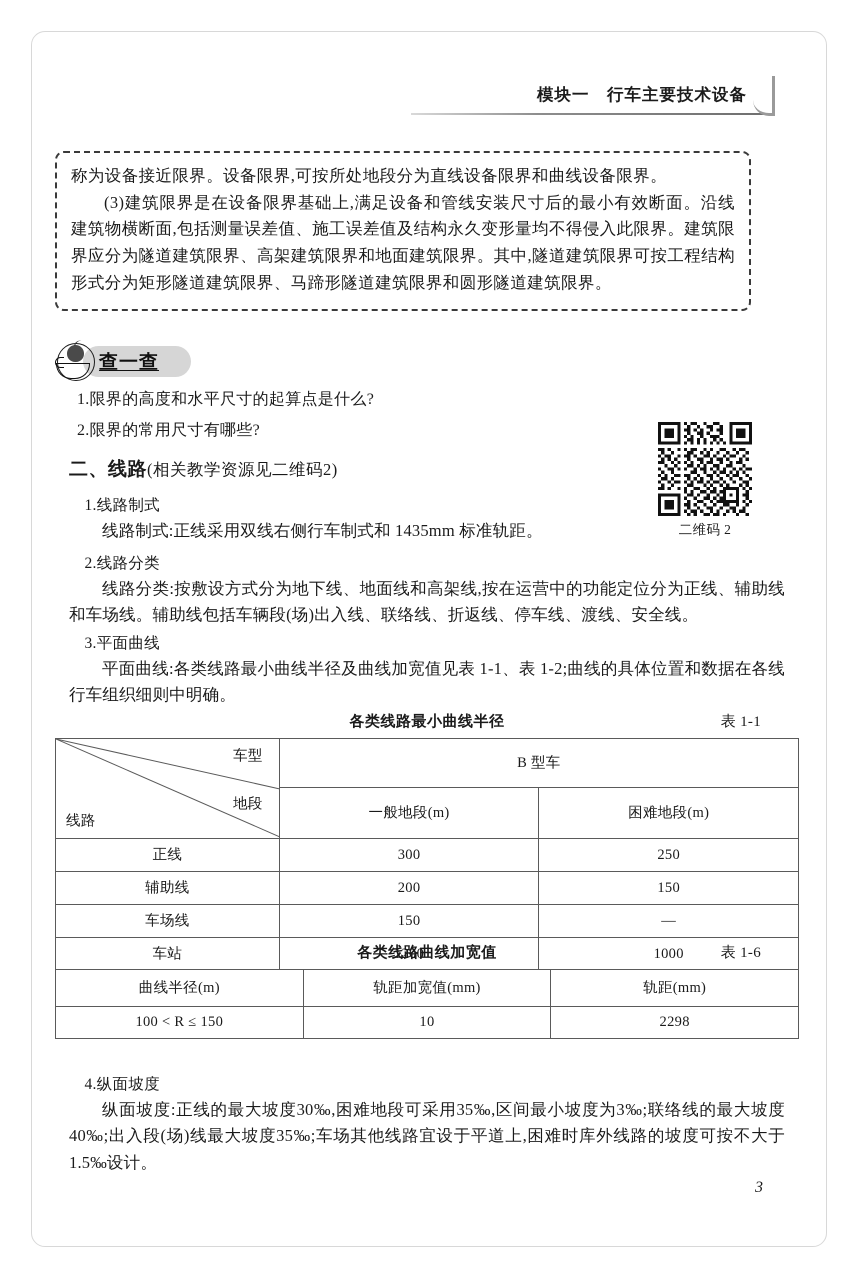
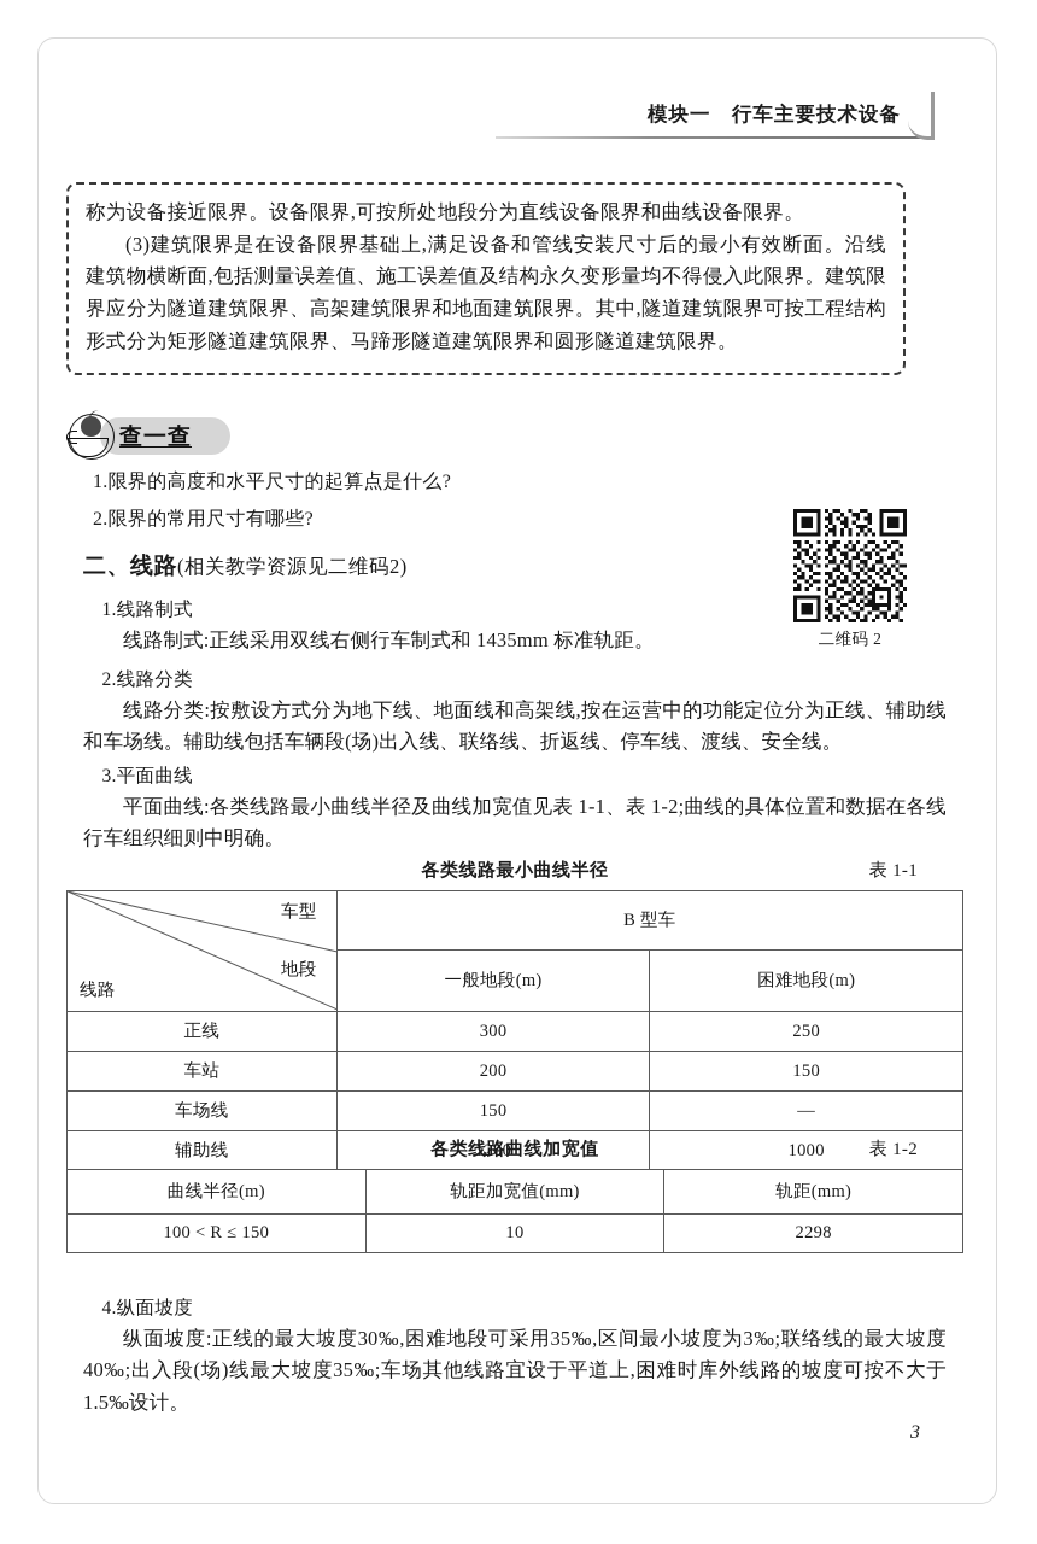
  模块一 行车主要技术设备
  称为设备接近限界。设备限界,可按所处地段分为直线设备限界和曲线设备限界。
  (3)建筑限界是在设备限界基础上,满足设备和管线安装尺寸后的最小有效断面。沿线建筑物横断面,包括测量误差值、施工误差值及结构永久变形量均不得侵入此限界。建筑限界应分为隧道建筑限界、高架建筑限界和地面建筑限界。其中,隧道建筑限界可按工程结构形式分为矩形隧道建筑限界、马蹄形隧道建筑限界和圆形隧道建筑限界。
  查一查
  1.限界的高度和水平尺寸的起算点是什么?
  2.限界的常用尺寸有哪些?
  二、线路(相关教学资源见二维码2)
  二维码 2
  1.线路制式
  线路制式:正线采用双线右侧行车制式和 1435mm 标准轨距。
  2.线路分类
  线路分类:按敷设方式分为地下线、地面线和高架线,按在运营中的功能定位分为正线、辅助线和车场线。辅助线包括车辆段(场)出入线、联络线、折返线、停车线、渡线、安全线。
  3.平面曲线
  平面曲线:各类线路最小曲线半径及曲线加宽值见表 1-1、表 1-2;曲线的具体位置和数据在各线行车组织细则中明确。
  各类线路最小曲线半径
  表 1-1
  车型 地段 线路	B 型车
  一般地段(m)	困难地段(m)
  正线	300	250
- 辅助线	200	150
+ 车站	200	150
  车场线	150	—
- 车站	1200	1000
+ 辅助线	1200	1000
  各类线路曲线加宽值
- 表 1-6
+ 表 1-2
  曲线半径(m)	轨距加宽值(mm)	轨距(mm)
  100 < R ≤ 150	10	2298
  4.纵面坡度
  纵面坡度:正线的最大坡度30‰,困难地段可采用35‰,区间最小坡度为3‰;联络线的最大坡度40‰;出入段(场)线最大坡度35‰;车场其他线路宜设于平道上,困难时库外线路的坡度可按不大于1.5‰设计。
  3
